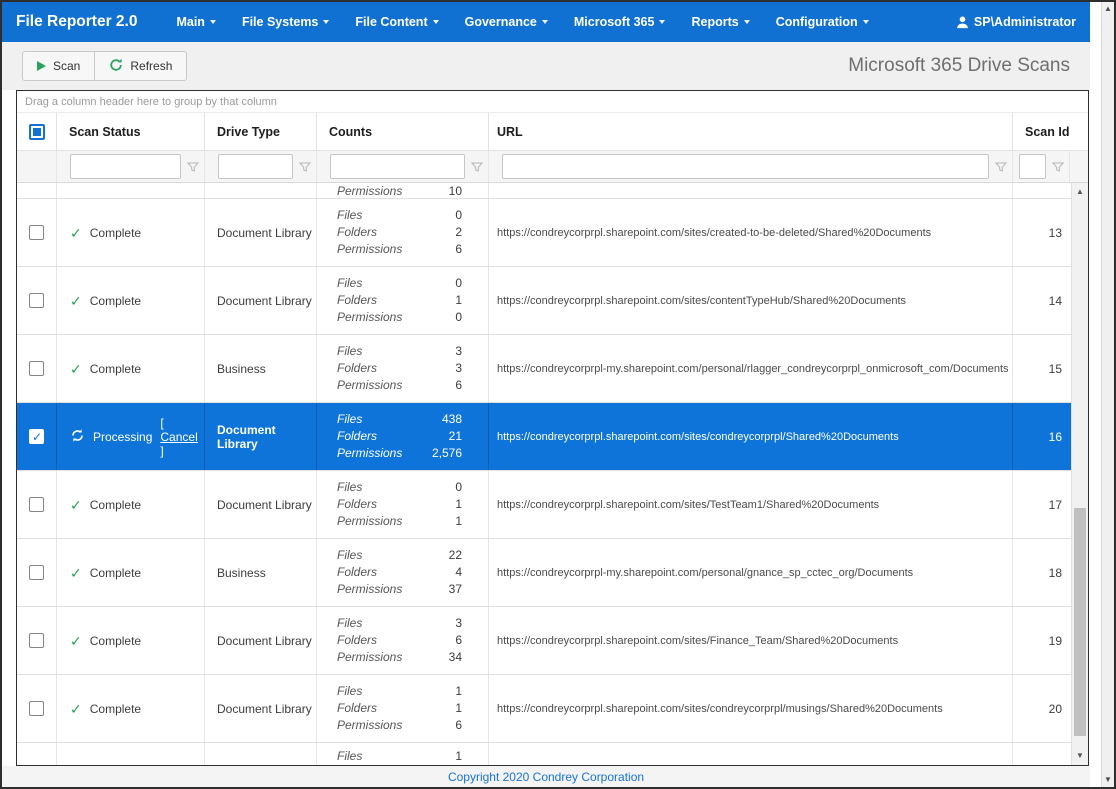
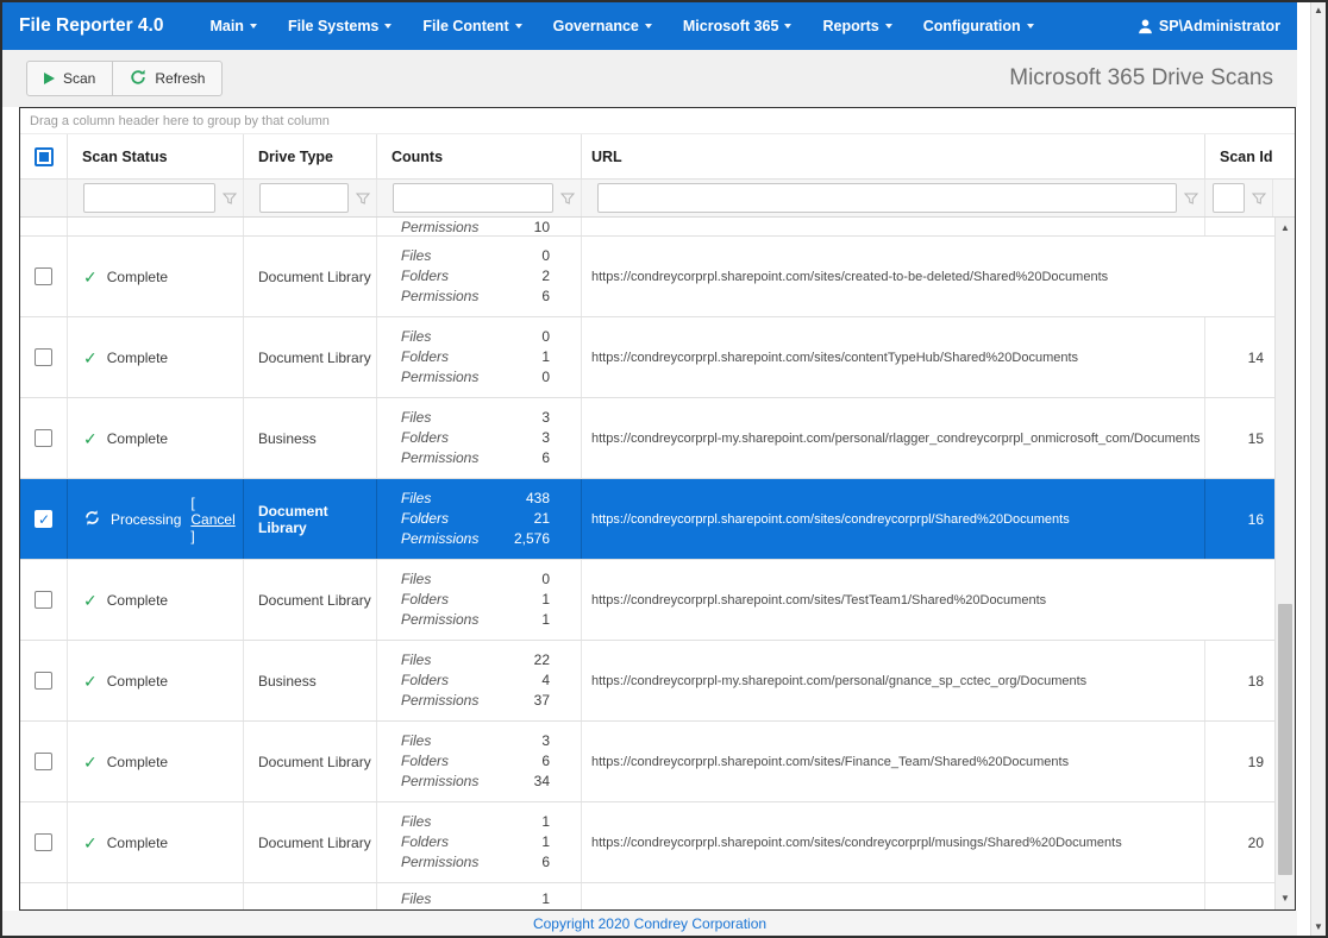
  ▲
  ▼
- File Reporter 2.0
+ File Reporter 4.0
  Main
  File Systems
  File Content
  Governance
  Microsoft 365
  Reports
  Configuration
  SP\Administrator
  Scan
  Refresh
  Microsoft 365 Drive Scans
  Drag a column header here to group by that column
  Scan Status
  Drive Type
  Counts
  URL
  Scan Id
  Permissions
  10
  ✓
  Complete
  Document Library
  Files
  0
  Folders
  2
  Permissions
  6
  https://condreycorprpl.sharepoint.com/sites/created-to-be-deleted/Shared%20Documents
- 13
  ✓
  Complete
  Document Library
  Files
  0
  Folders
  1
  Permissions
  0
  https://condreycorprpl.sharepoint.com/sites/contentTypeHub/Shared%20Documents
  14
  ✓
  Complete
  Business
  Files
  3
  Folders
  3
  Permissions
  6
  https://condreycorprpl-my.sharepoint.com/personal/rlagger_condreycorprpl_onmicrosoft_com/Documents
  15
  Processing
  [ Cancel ]
  Document Library
  Files
  438
  Folders
  21
  Permissions
  2,576
  https://condreycorprpl.sharepoint.com/sites/condreycorprpl/Shared%20Documents
  16
  ✓
  Complete
  Document Library
  Files
  0
  Folders
  1
  Permissions
  1
  https://condreycorprpl.sharepoint.com/sites/TestTeam1/Shared%20Documents
- 17
  ✓
  Complete
  Business
  Files
  22
  Folders
  4
  Permissions
  37
  https://condreycorprpl-my.sharepoint.com/personal/gnance_sp_cctec_org/Documents
  18
  ✓
  Complete
  Document Library
  Files
  3
  Folders
  6
  Permissions
  34
  https://condreycorprpl.sharepoint.com/sites/Finance_Team/Shared%20Documents
  19
  ✓
  Complete
  Document Library
  Files
  1
  Folders
  1
  Permissions
  6
  https://condreycorprpl.sharepoint.com/sites/condreycorprpl/musings/Shared%20Documents
  20
  Files
  1
  ▲
  ▼
  Copyright 2020 Condrey Corporation
